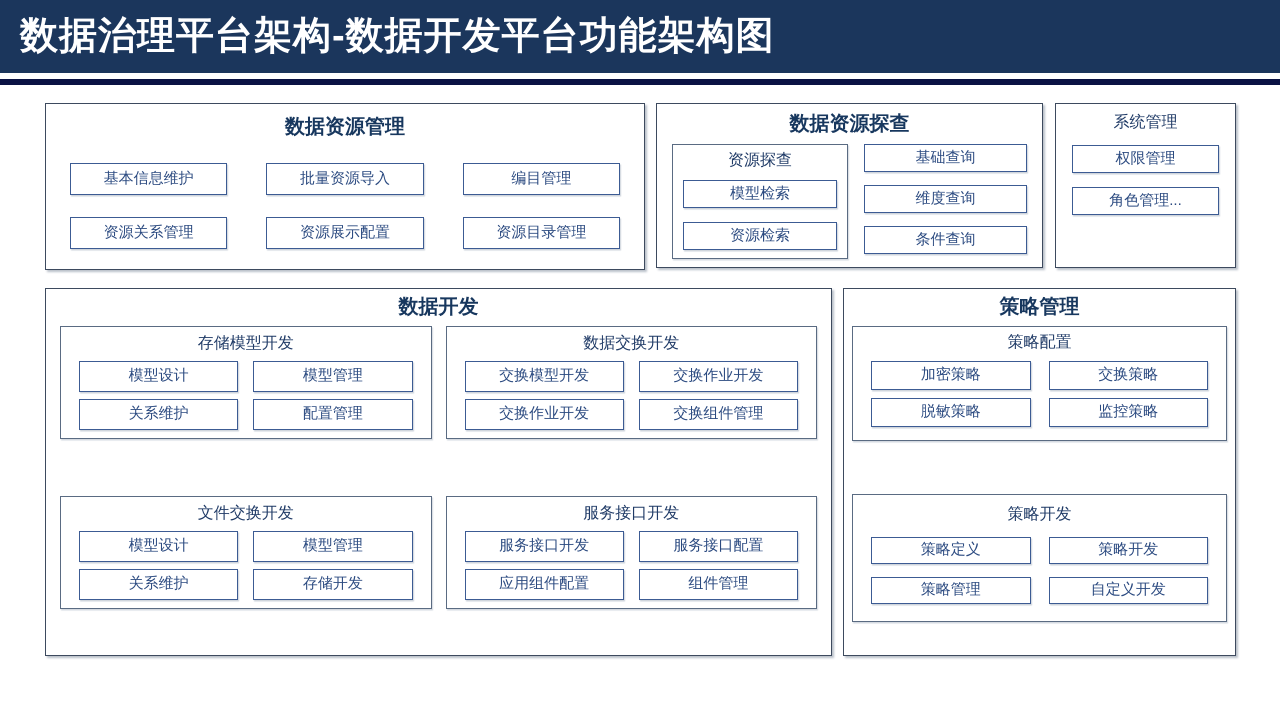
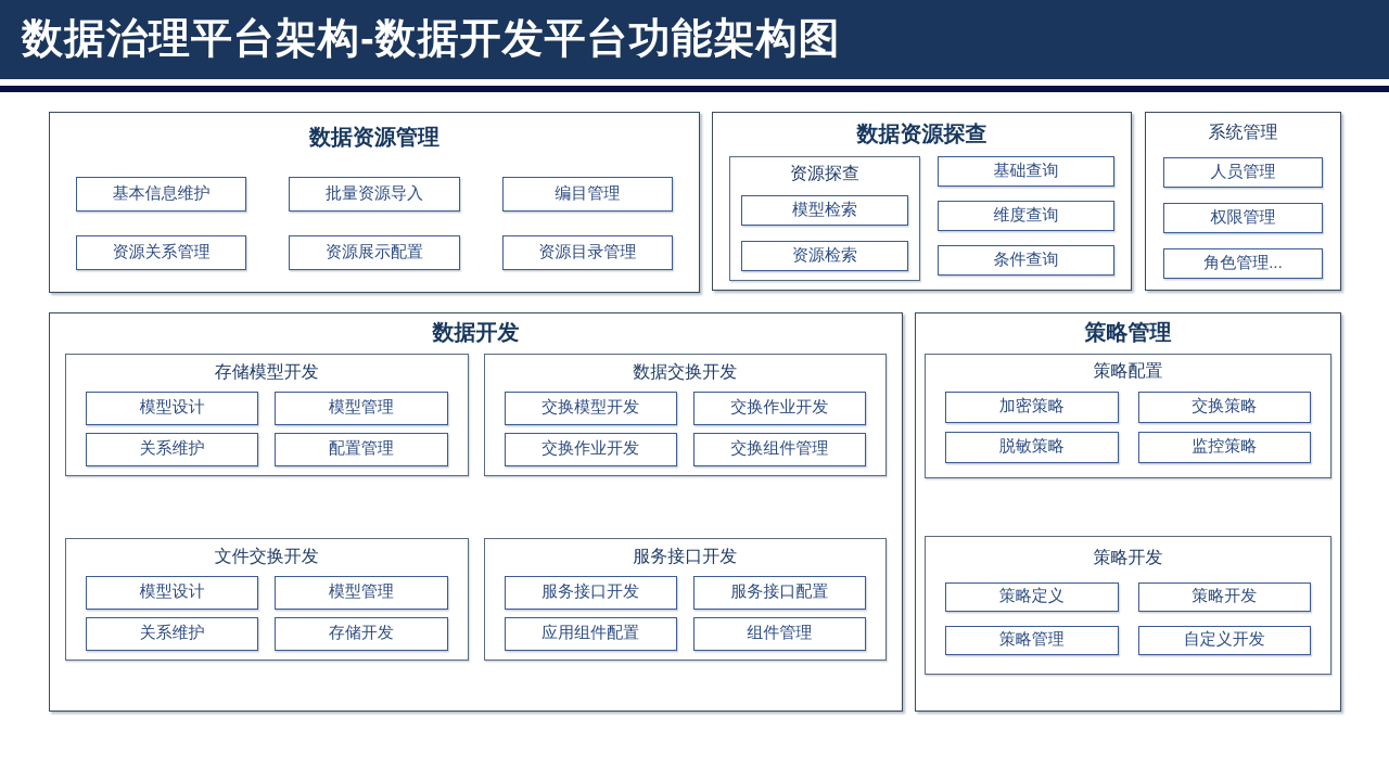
  数据治理平台架构-数据开发平台功能架构图
  数据资源管理
  基本信息维护
  批量资源导入
  编目管理
  资源关系管理
  资源展示配置
  资源目录管理
  数据资源探查
  资源探查
  模型检索
  资源检索
  基础查询
  维度查询
  条件查询
  系统管理
+ 人员管理
  权限管理
  角色管理...
  数据开发
  存储模型开发
  模型设计
  模型管理
  关系维护
  配置管理
  数据交换开发
  交换模型开发
  交换作业开发
  交换作业开发
  交换组件管理
  文件交换开发
  模型设计
  模型管理
  关系维护
  存储开发
  服务接口开发
  服务接口开发
  服务接口配置
  应用组件配置
  组件管理
  策略管理
  策略配置
  加密策略
  交换策略
  脱敏策略
  监控策略
  策略开发
  策略定义
  策略开发
  策略管理
  自定义开发
